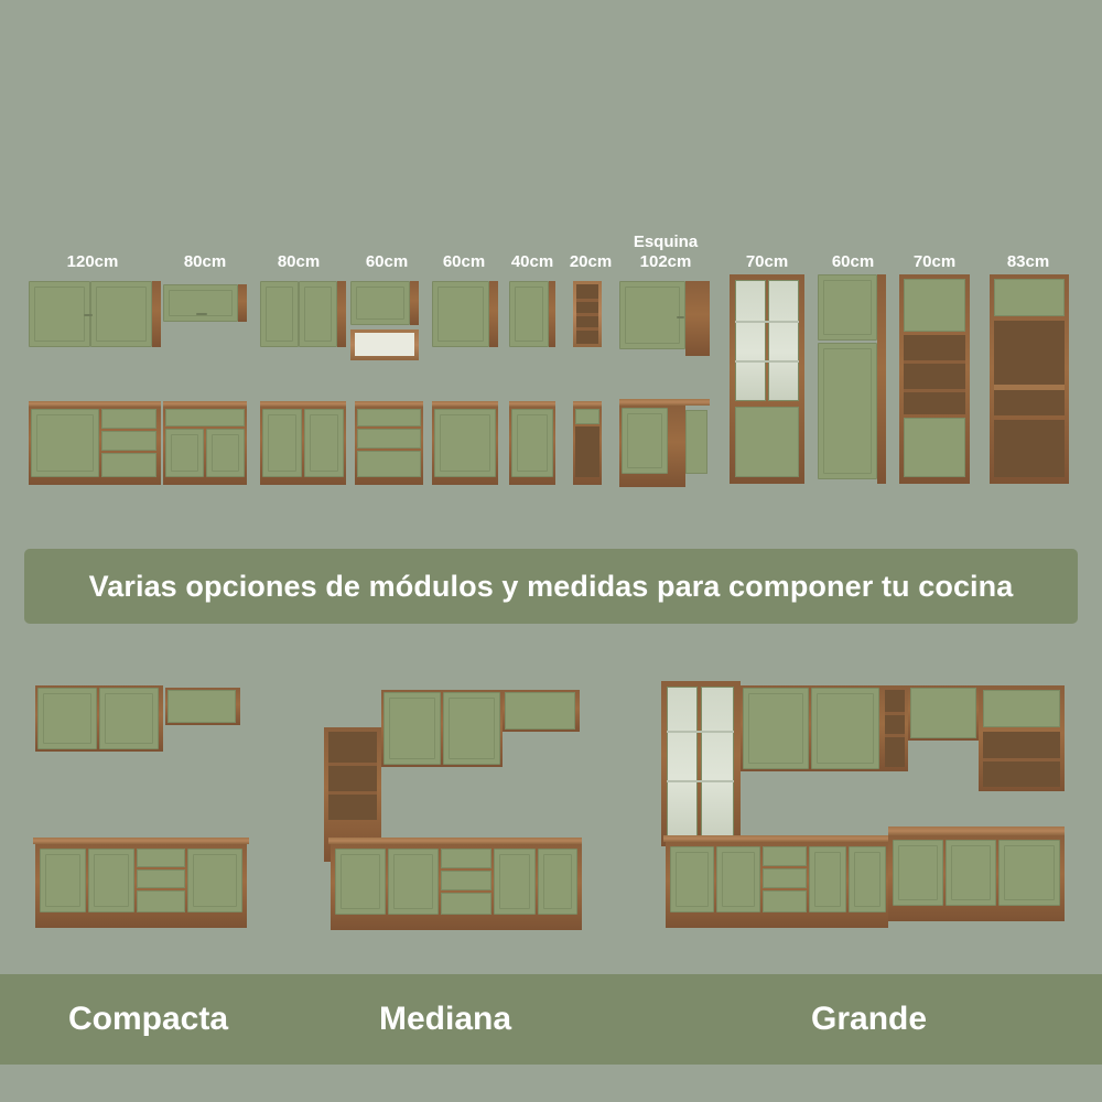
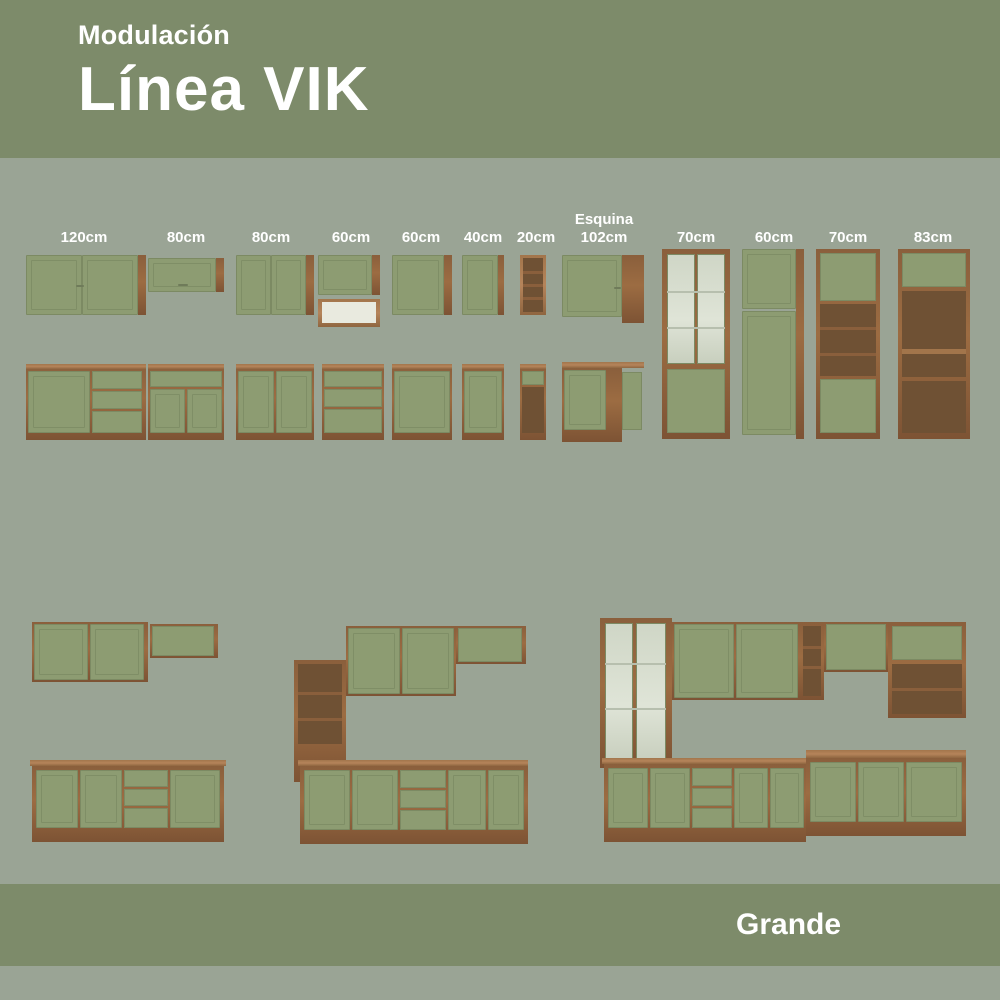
+ Modulación
+ Línea VIK
  120cm
  80cm
  80cm
  60cm
  60cm
  40cm
  20cm
  Esquina
  102cm
  70cm
  60cm
  70cm
  83cm
- Varias opciones de módulos y medidas para componer tu cocina
- Compacta
- Mediana
  Grande
